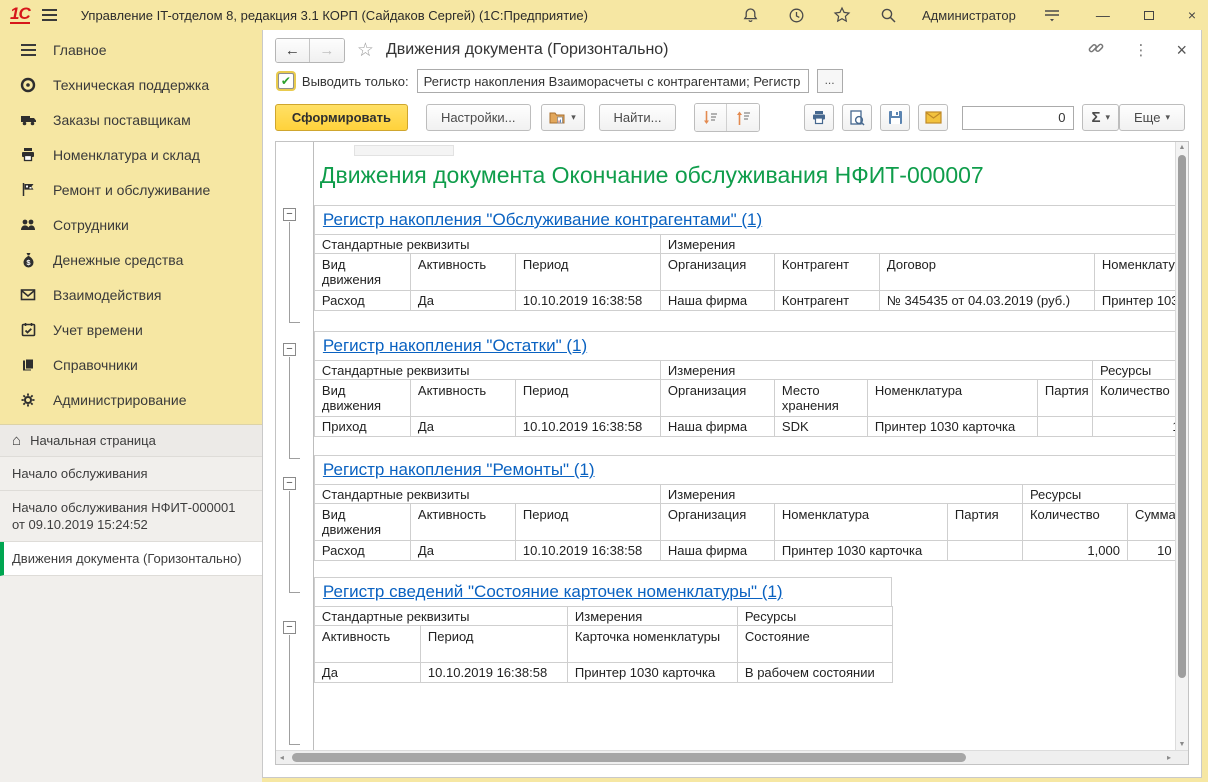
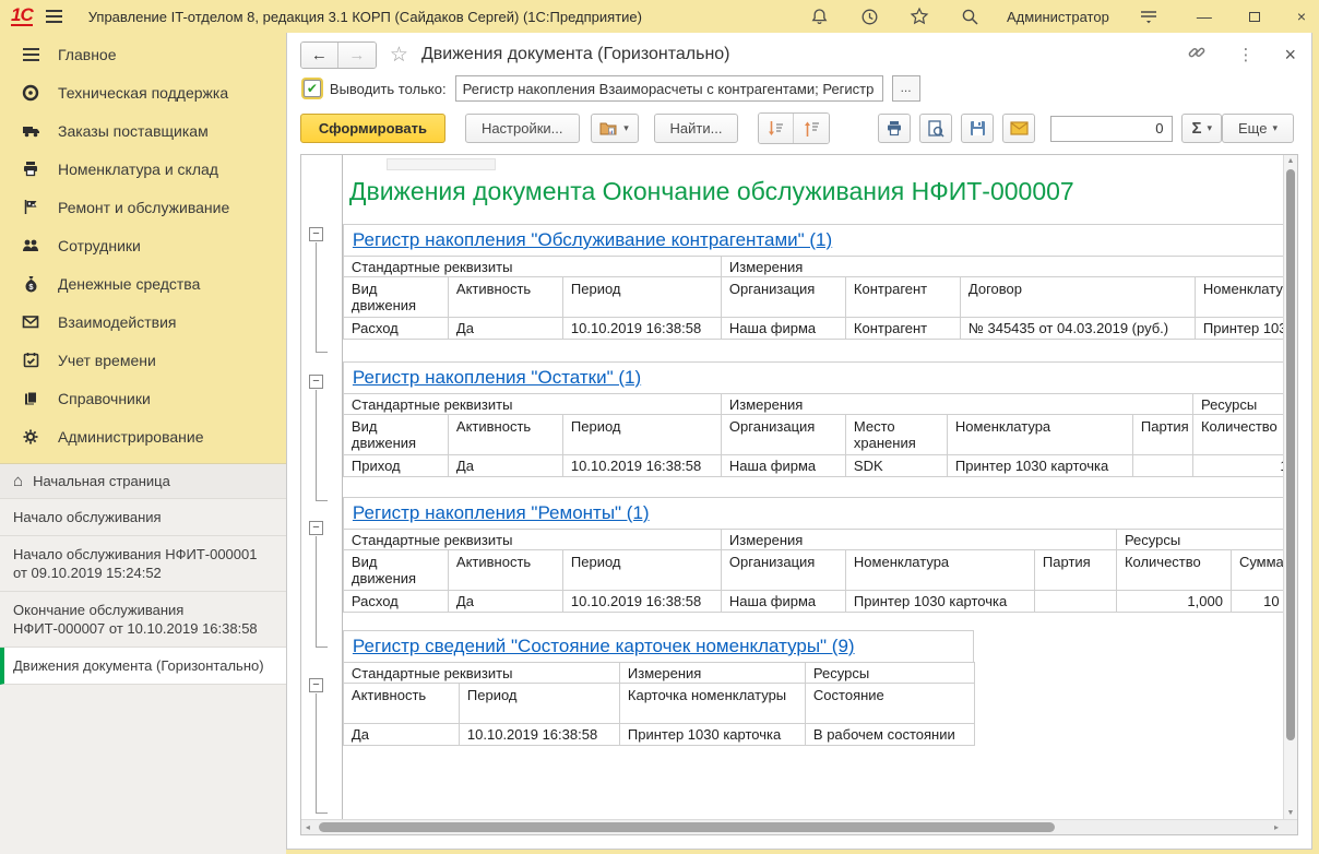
  1С
  Управление IT-отделом 8, редакция 3.1 КОРП (Сайдаков Сергей) (1С:Предприятие)
  Администратор
  —
  ×
  Главное
  Техническая поддержка
  Заказы поставщикам
  Номенклатура и склад
  Ремонт и обслуживание
  Сотрудники
  $
  Денежные средства
  Взаимодействия
  Учет времени
  Справочники
  Администрирование
  ⌂
  Начальная страница
  Начало обслуживания
  Начало обслуживания НФИТ-000001 от 09.10.2019 15:24:52
+ Окончание обслуживания НФИТ-000007 от 10.10.2019 16:38:58
  Движения документа (Горизонтально)
  ←
  →
  ☆
  Движения документа (Горизонтально)
  ⋮
  ×
  ✔
  Выводить только:
  Регистр накопления Взаиморасчеты с контрагентами; Регистр
  ...
  Сформировать
  Настройки...
  ▾
  Найти...
  0
  Σ
  ▾
  Еще
  ▾
  −
  −
  −
  −
  Движения документа Окончание обслуживания НФИТ-000007
  Регистр накопления "Обслуживание контрагентами" (1)
  Стандартные реквизиты	Измерения
  Вид движения	Активность	Период	Организация	Контрагент	Договор	Номенклату
  Расход	Да	10.10.2019 16:38:58	Наша фирма	Контрагент	№ 345435 от 04.03.2019 (руб.)	Принтер 10
  Регистр накопления "Остатки" (1)
  Стандартные реквизиты	Измерения	Ресурсы
  Вид движения	Активность	Период	Организация	Место хранения	Номенклатура	Партия	Количество
  Приход	Да	10.10.2019 16:38:58	Наша фирма	SDK	Принтер 1030 карточка
  Регистр накопления "Ремонты" (1)
  Стандартные реквизиты	Измерения	Ресурсы
  Вид движения	Активность	Период	Организация	Номенклатура	Партия	Количество	Сумма
  Расход	Да	10.10.2019 16:38:58	Наша фирма	Принтер 1030 карточка		1,000	10
- Регистр сведений "Состояние карточек номенклатуры" (1)
+ Регистр сведений "Состояние карточек номенклатуры" (9)
  Стандартные реквизиты	Измерения	Ресурсы
  Активность	Период	Карточка номенклатуры	Состояние
  Да	10.10.2019 16:38:58	Принтер 1030 карточка	В рабочем состоянии
  ◂
  ▸
